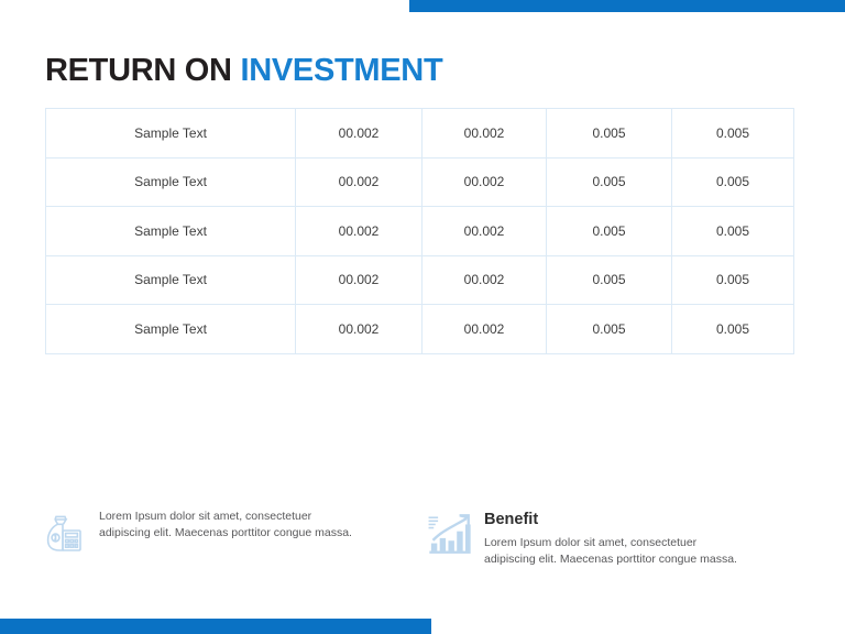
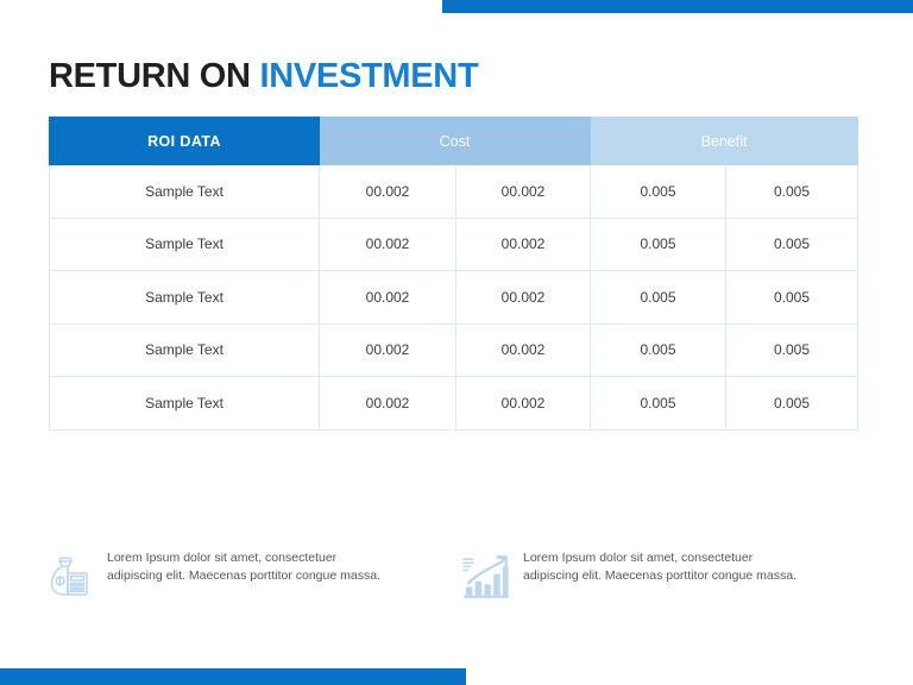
  RETURN ON INVESTMENT
+ ROI DATA	Cost	Benefit
  Sample Text	00.002	00.002	0.005	0.005
  Sample Text	00.002	00.002	0.005	0.005
  Sample Text	00.002	00.002	0.005	0.005
  Sample Text	00.002	00.002	0.005	0.005
  Sample Text	00.002	00.002	0.005	0.005
  Lorem Ipsum dolor sit amet, consectetuer adipiscing elit. Maecenas porttitor congue massa.
- Benefit
  Lorem Ipsum dolor sit amet, consectetuer adipiscing elit. Maecenas porttitor congue massa.
